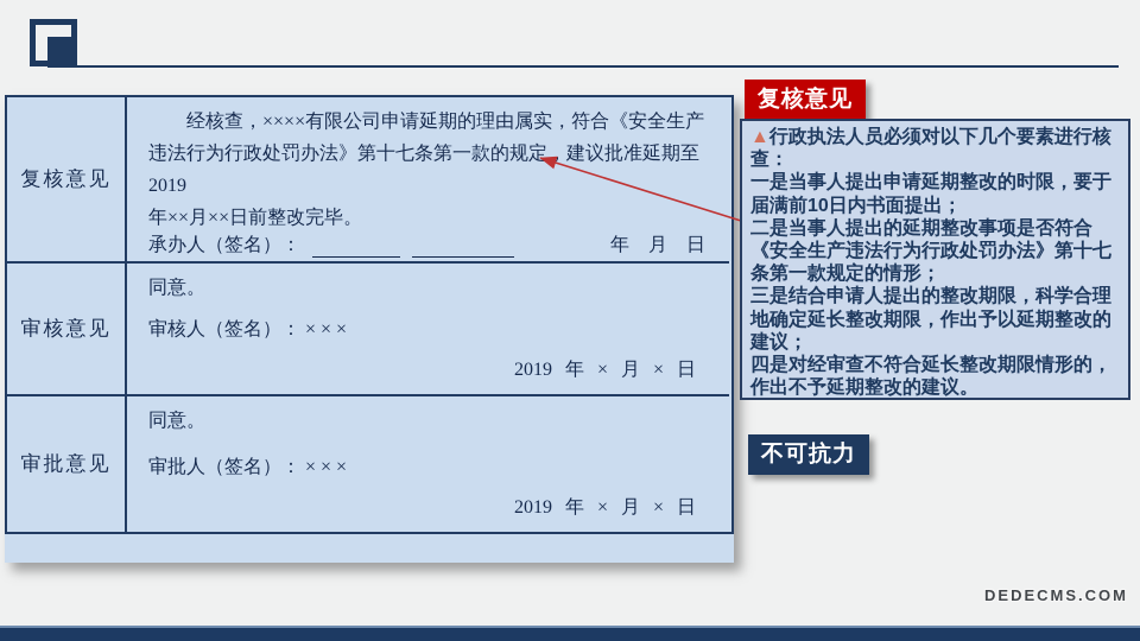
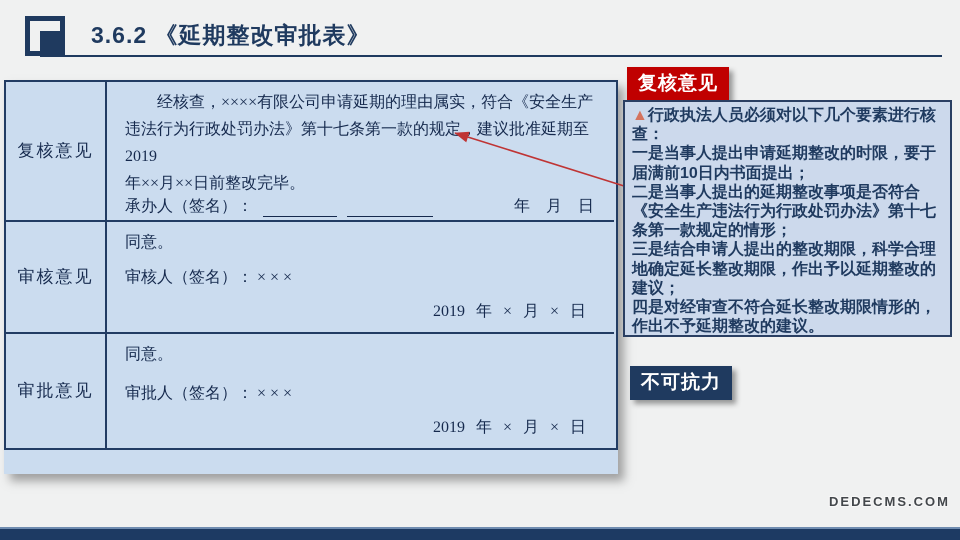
+ 3.6.2 《延期整改审批表》
  复核意见
  经核查，××××有限公司申请延期的理由属实，符合《安全生产
  违法行为行政处罚办法》第十七条第一款的规定，建议批准延期至 2019
  年××月××日前整改完毕。
  承办人（签名）：
  年 月 日
  审核意见
  同意。
  审核人（签名）： × × ×
  2019 年 × 月 × 日
  审批意见
  同意。
  审批人（签名）： × × ×
  2019 年 × 月 × 日
  复核意见
  ▲行政执法人员必须对以下几个要素进行核查：
  一是当事人提出申请延期整改的时限，要于届满前10日内书面提出；
  二是当事人提出的延期整改事项是否符合《安全生产违法行为行政处罚办法》第十七条第一款规定的情形；
  三是结合申请人提出的整改期限，科学合理地确定延长整改期限，作出予以延期整改的建议；
  四是对经审查不符合延长整改期限情形的，作出不予延期整改的建议。
  不可抗力
  DEDECMS.COM
